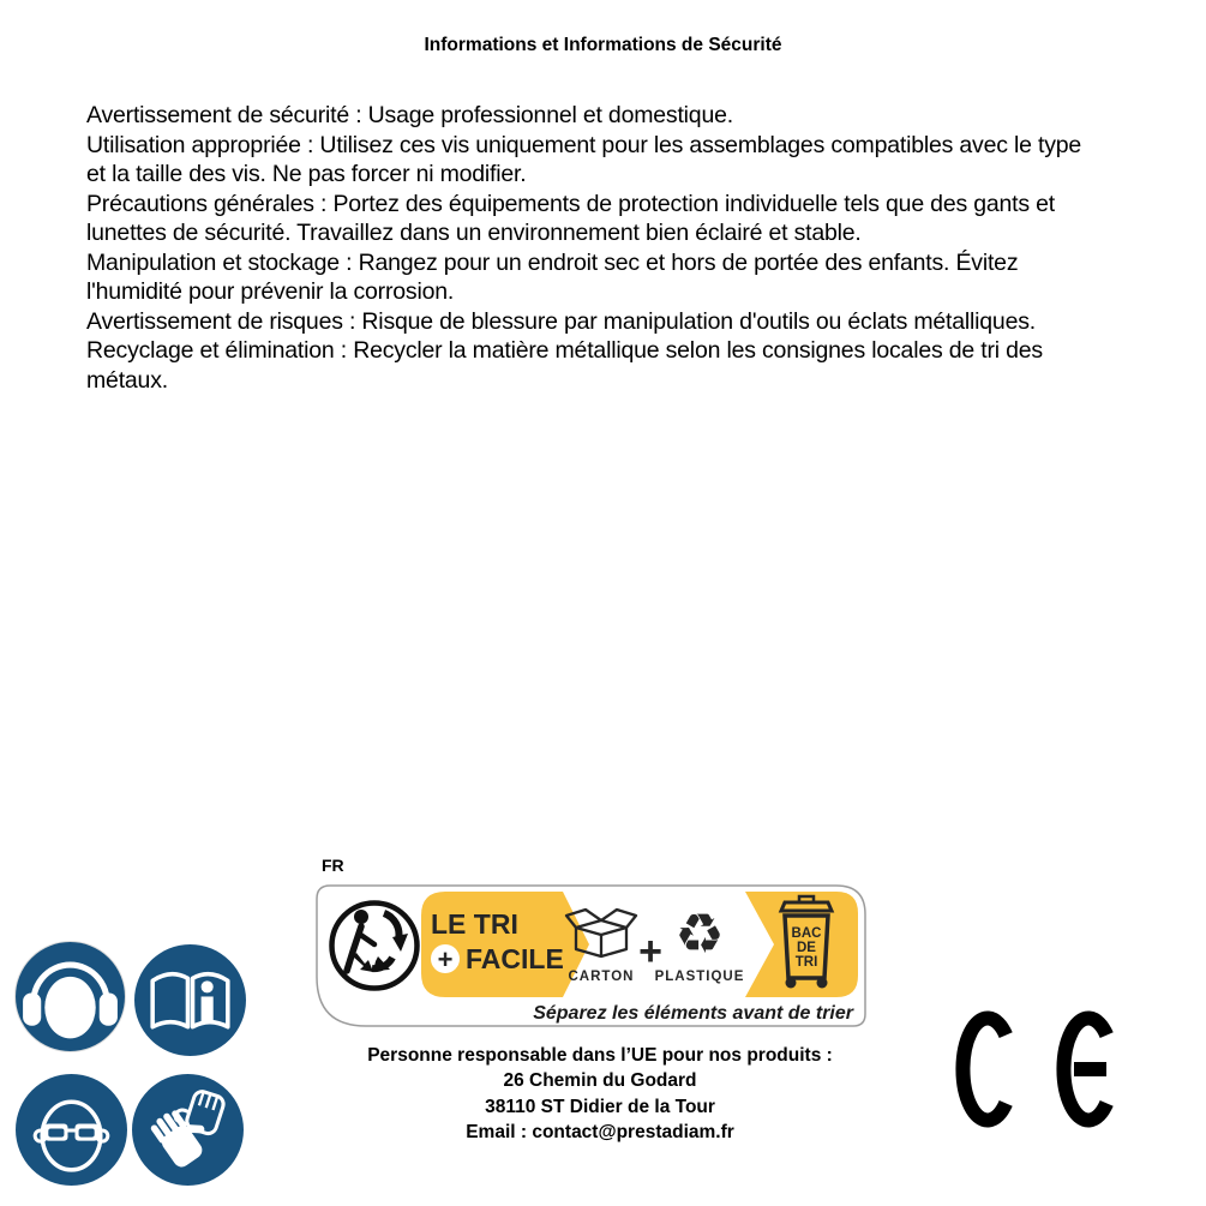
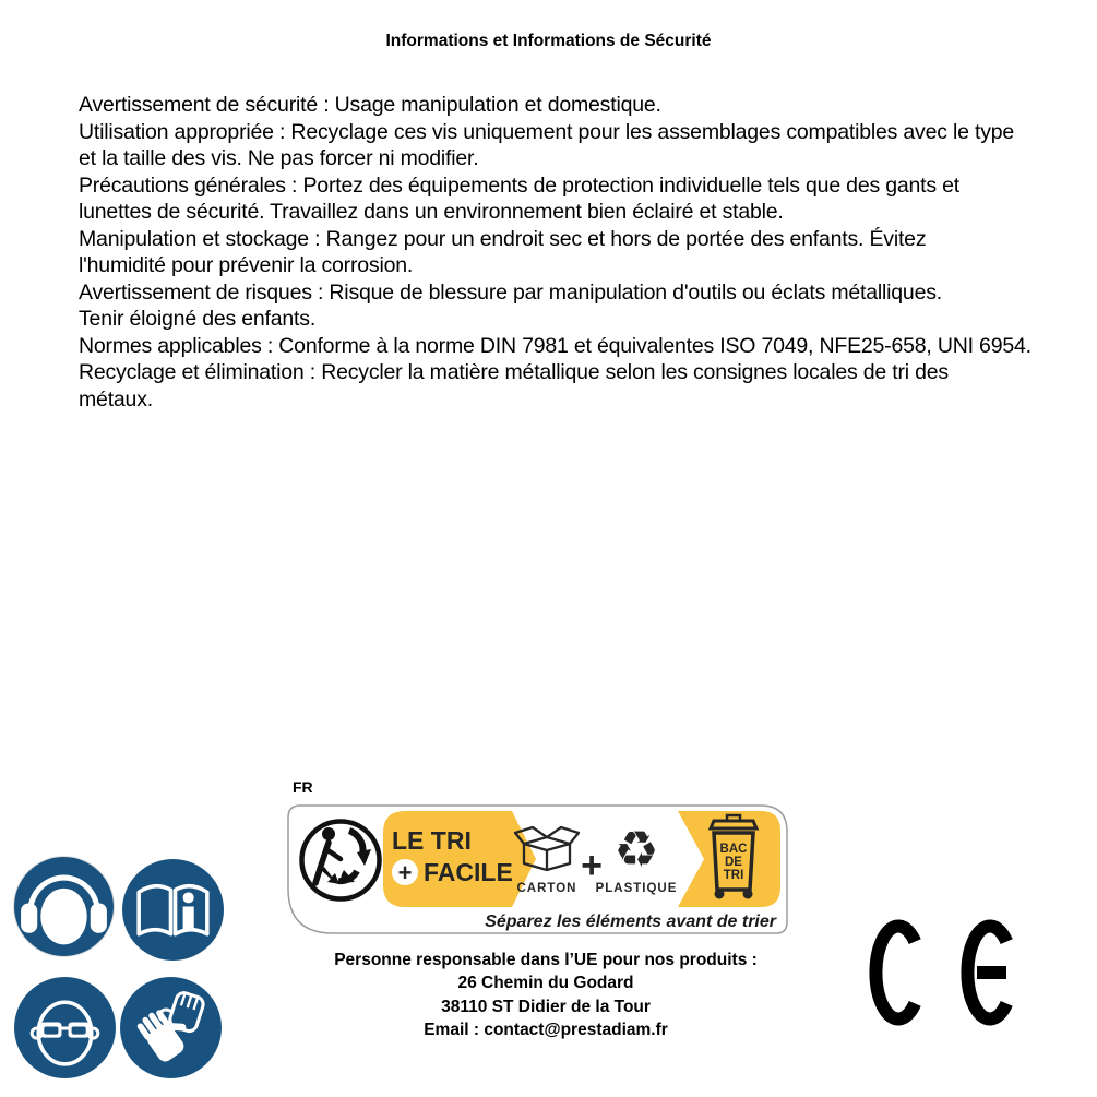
  Informations et Informations de Sécurité
- Avertissement de sécurité : Usage professionnel et domestique.
+ Avertissement de sécurité : Usage manipulation et domestique.
- Utilisation appropriée : Utilisez ces vis uniquement pour les assemblages compatibles avec le type
+ Utilisation appropriée : Recyclage ces vis uniquement pour les assemblages compatibles avec le type
  et la taille des vis. Ne pas forcer ni modifier.
  Précautions générales : Portez des équipements de protection individuelle tels que des gants et
  lunettes de sécurité. Travaillez dans un environnement bien éclairé et stable.
  Manipulation et stockage : Rangez pour un endroit sec et hors de portée des enfants. Évitez
  l'humidité pour prévenir la corrosion.
  Avertissement de risques : Risque de blessure par manipulation d'outils ou éclats métalliques.
+ Tenir éloigné des enfants.
+ Normes applicables : Conforme à la norme DIN 7981 et équivalentes ISO 7049, NFE25-658, UNI 6954.
  Recyclage et élimination : Recycler la matière métallique selon les consignes locales de tri des
  métaux.
  FR
  LE TRI
  +
  FACILE
  CARTON
  +
  ♻
  PLASTIQUE
  BAC
  DE
  TRI
  Séparez les éléments avant de trier
  Personne responsable dans l’UE pour nos produits :
  26 Chemin du Godard
  38110 ST Didier de la Tour
  Email : contact@prestadiam.fr
